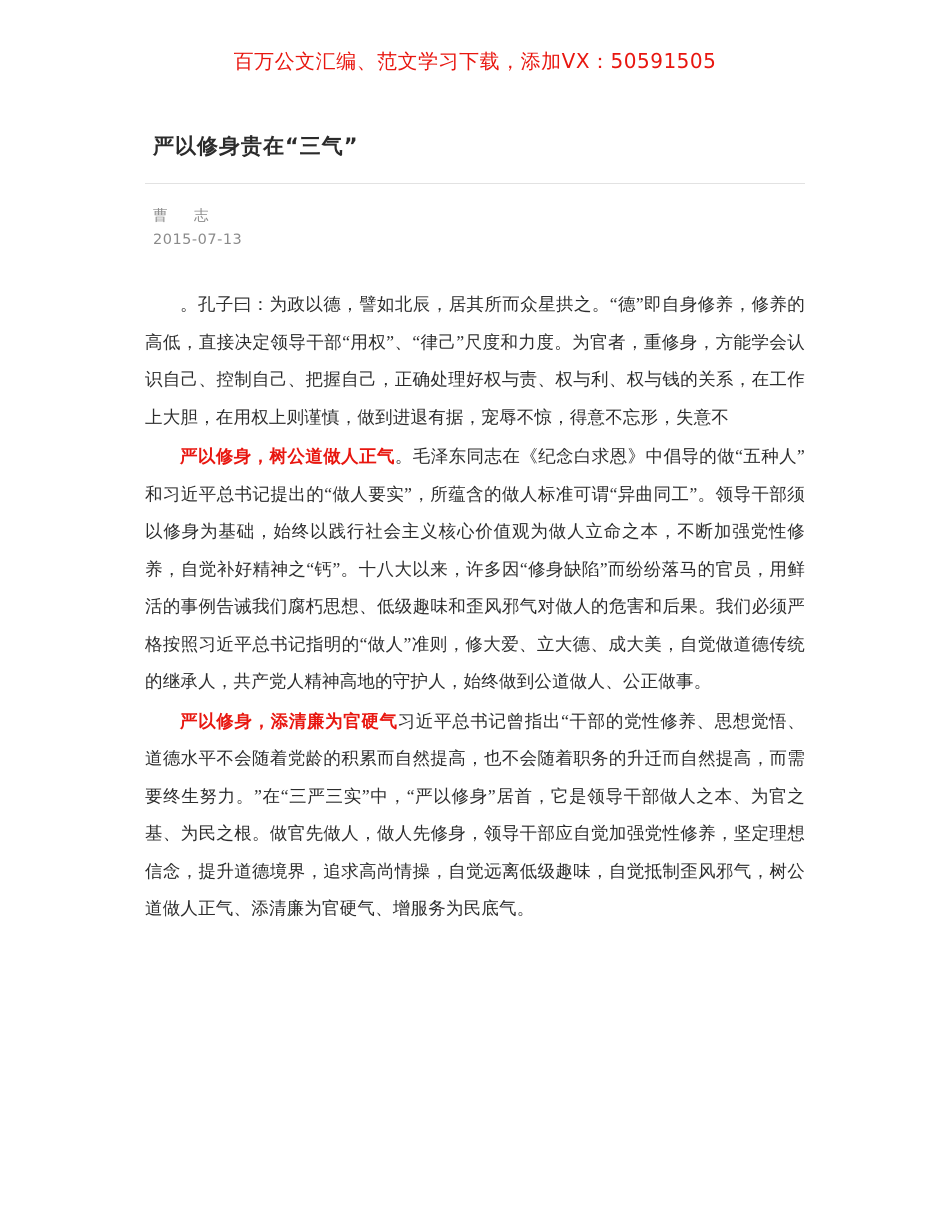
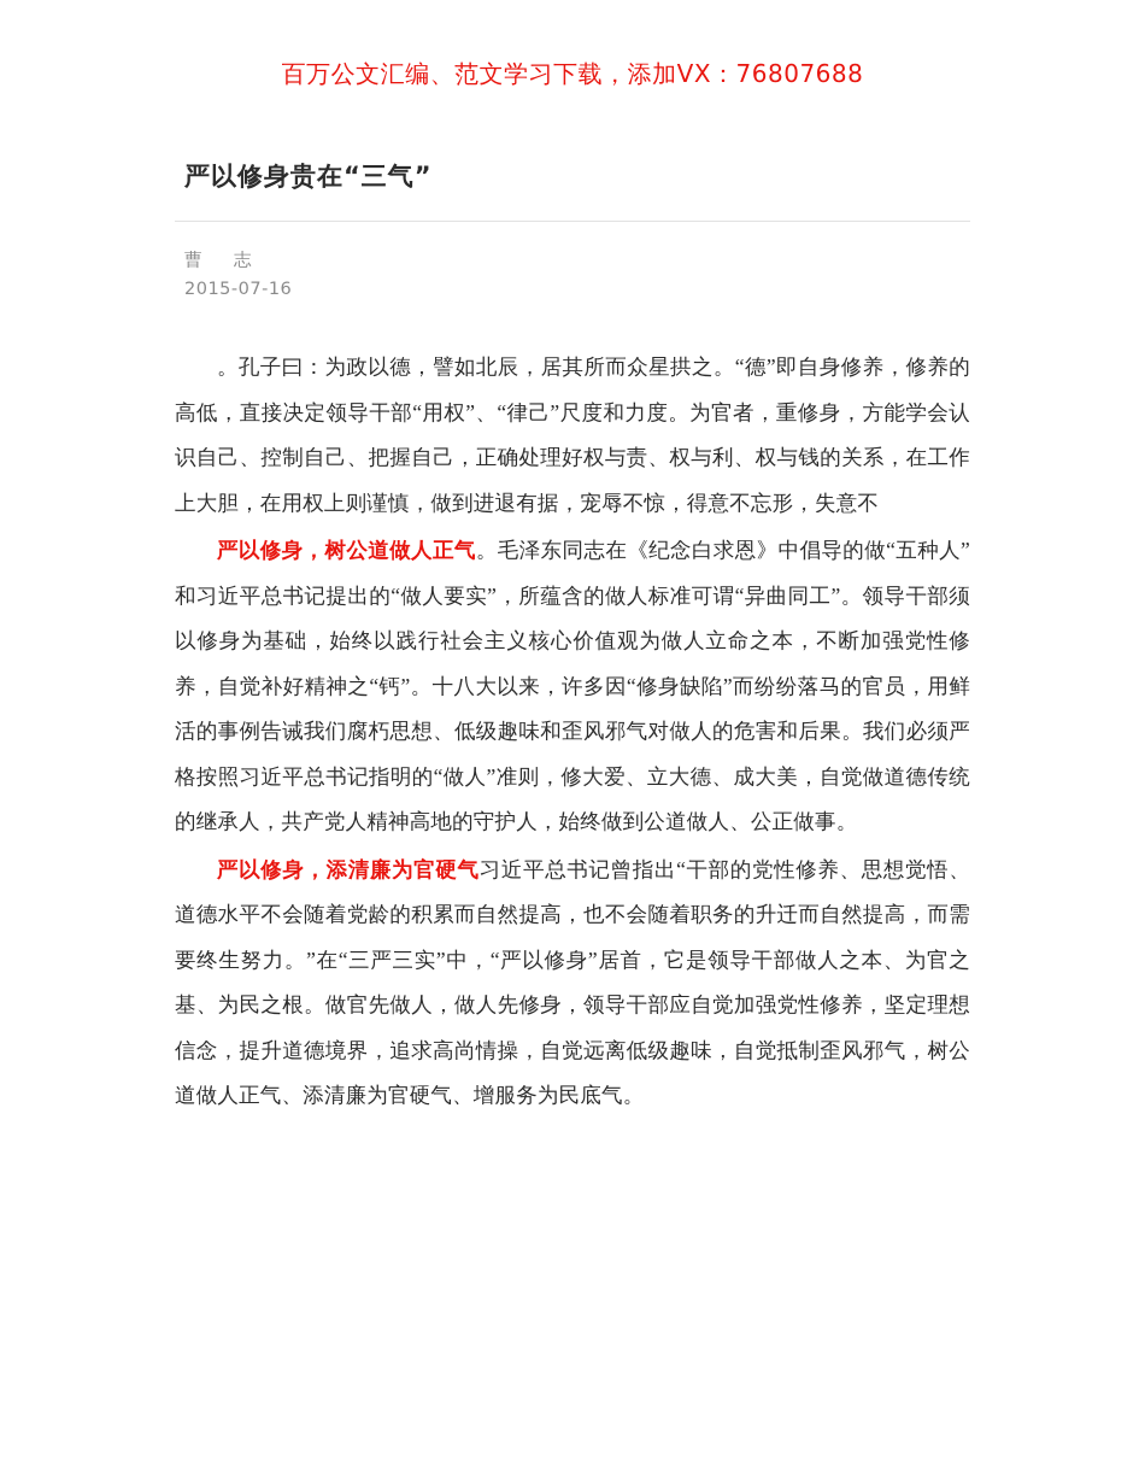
- 百万公文汇编、范文学习下载，添加VX：50591505
+ 百万公文汇编、范文学习下载，添加VX：76807688
  严以修身贵在“三气”
  曹 志
- 2015-07-13
+ 2015-07-16
  。孔子曰：为政以德，譬如北辰，居其所而众星拱之。“德”即自身修养，修养的高低，直接决定领导干部“用权”、“律己”尺度和力度。为官者，重修身，方能学会认识自己、控制自己、把握自己，正确处理好权与责、权与利、权与钱的关系，在工作上大胆，在用权上则谨慎，做到进退有据，宠辱不惊，得意不忘形，失意不
  严以修身，树公道做人正气。毛泽东同志在《纪念白求恩》中倡导的做“五种人”和习近平总书记提出的“做人要实”，所蕴含的做人标准可谓“异曲同工”。领导干部须以修身为基础，始终以践行社会主义核心价值观为做人立命之本，不断加强党性修养，自觉补好精神之“钙”。十八大以来，许多因“修身缺陷”而纷纷落马的官员，用鲜活的事例告诫我们腐朽思想、低级趣味和歪风邪气对做人的危害和后果。我们必须严格按照习近平总书记指明的“做人”准则，修大爱、立大德、成大美，自觉做道德传统的继承人，共产党人精神高地的守护人，始终做到公道做人、公正做事。
  严以修身，添清廉为官硬气习近平总书记曾指出“干部的党性修养、思想觉悟、道德水平不会随着党龄的积累而自然提高，也不会随着职务的升迁而自然提高，而需要终生努力。”在“三严三实”中，“严以修身”居首，它是领导干部做人之本、为官之基、为民之根。做官先做人，做人先修身，领导干部应自觉加强党性修养，坚定理想信念，提升道德境界，追求高尚情操，自觉远离低级趣味，自觉抵制歪风邪气，树公道做人正气、添清廉为官硬气、增服务为民底气。
